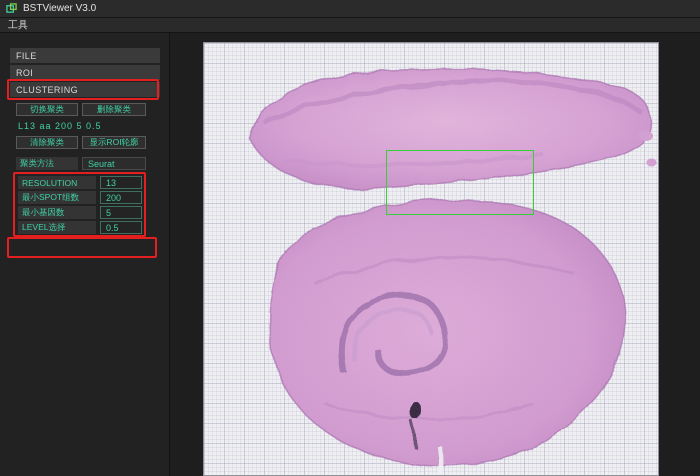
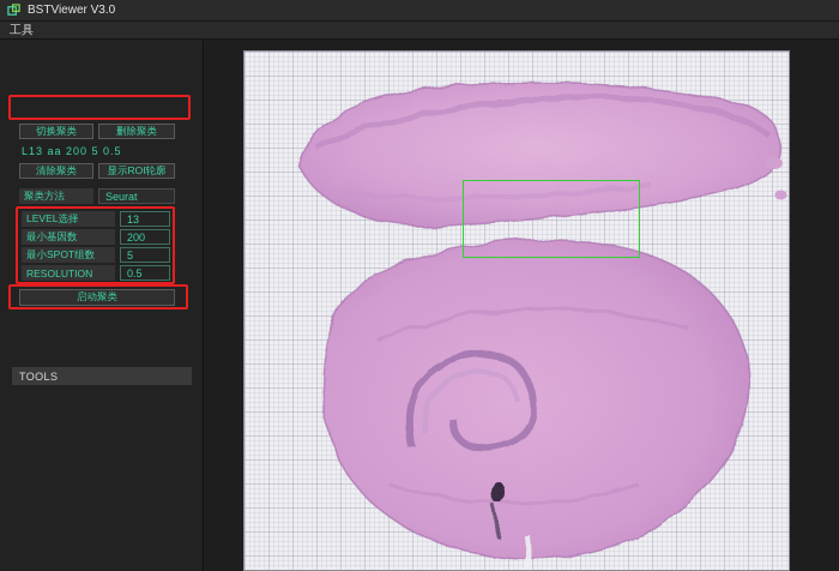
  BSTViewer V3.0
  工具
- FILE
- ROI
- CLUSTERING
  切换聚类
  删除聚类
  L13 aa 200 5 0.5
  清除聚类
  显示ROI轮廓
  聚类方法
  Seurat
- RESOLUTION
+ LEVEL选择
  13
- 最小SPOT组数
+ 最小基因数
  200
- 最小基因数
+ 最小SPOT组数
  5
- LEVEL选择
+ RESOLUTION
  0.5
+ 启动聚类
+ TOOLS
